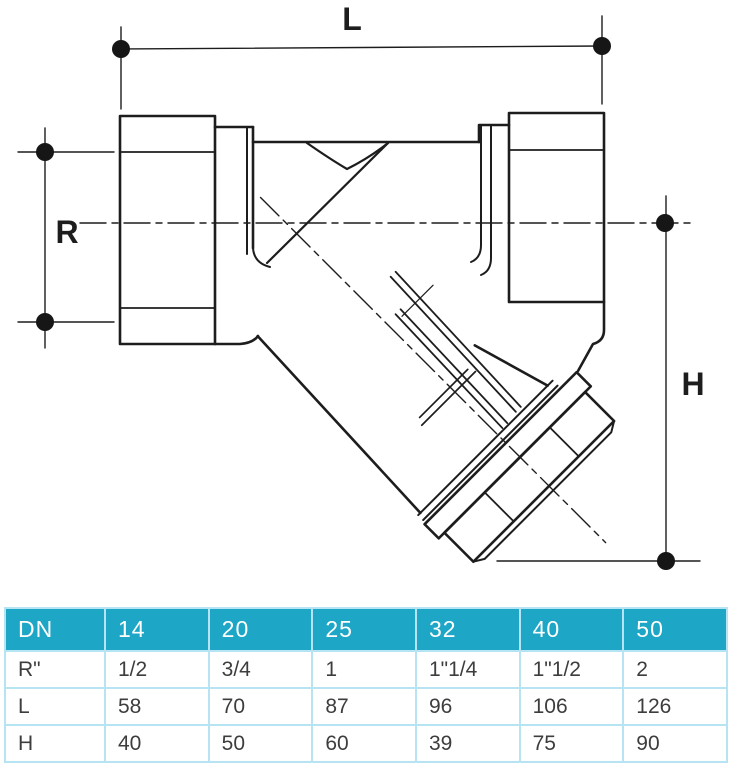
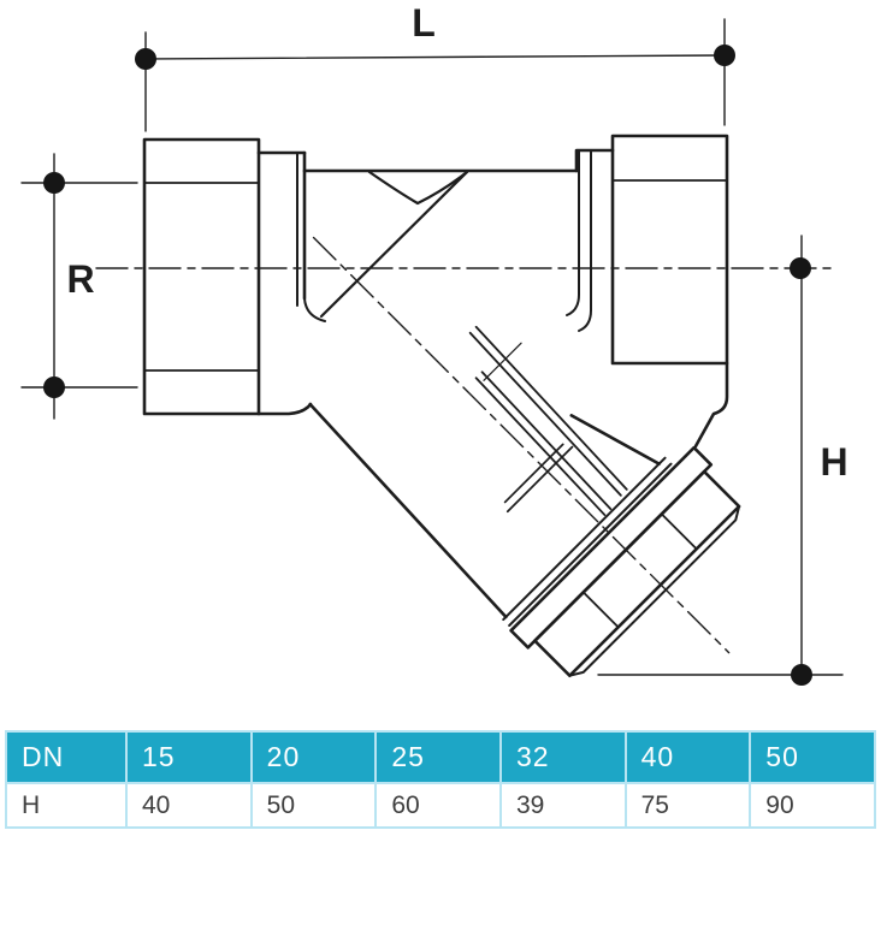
  L
  R
  H
- DN	14	20	25	32	40	50
+ DN	15	20	25	32	40	50
- R"	1/2	3/4	1	1"1/4	1"1/2	2
- L	58	70	87	96	106	126
  H	40	50	60	39	75	90
